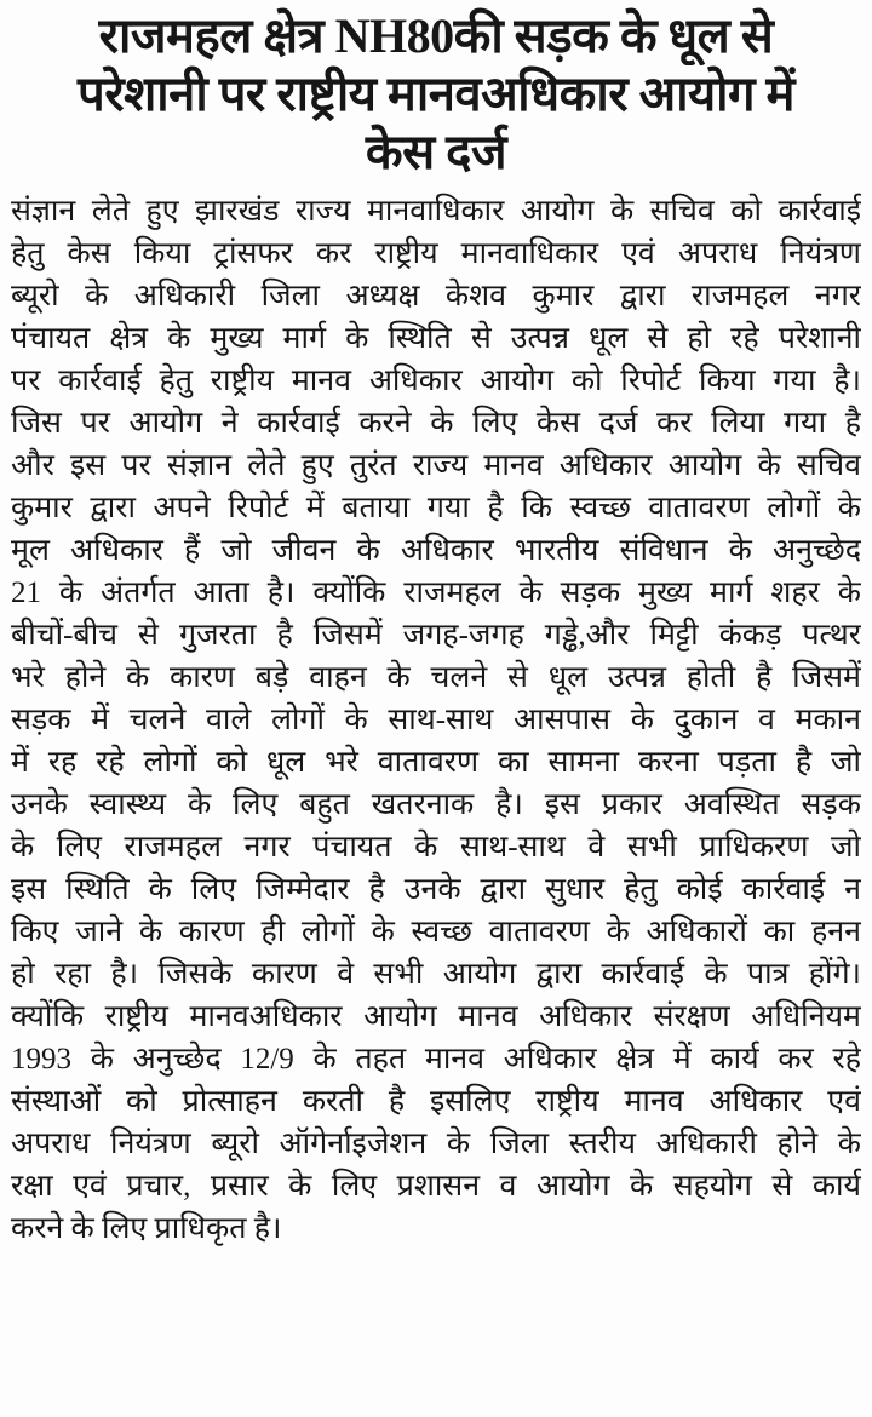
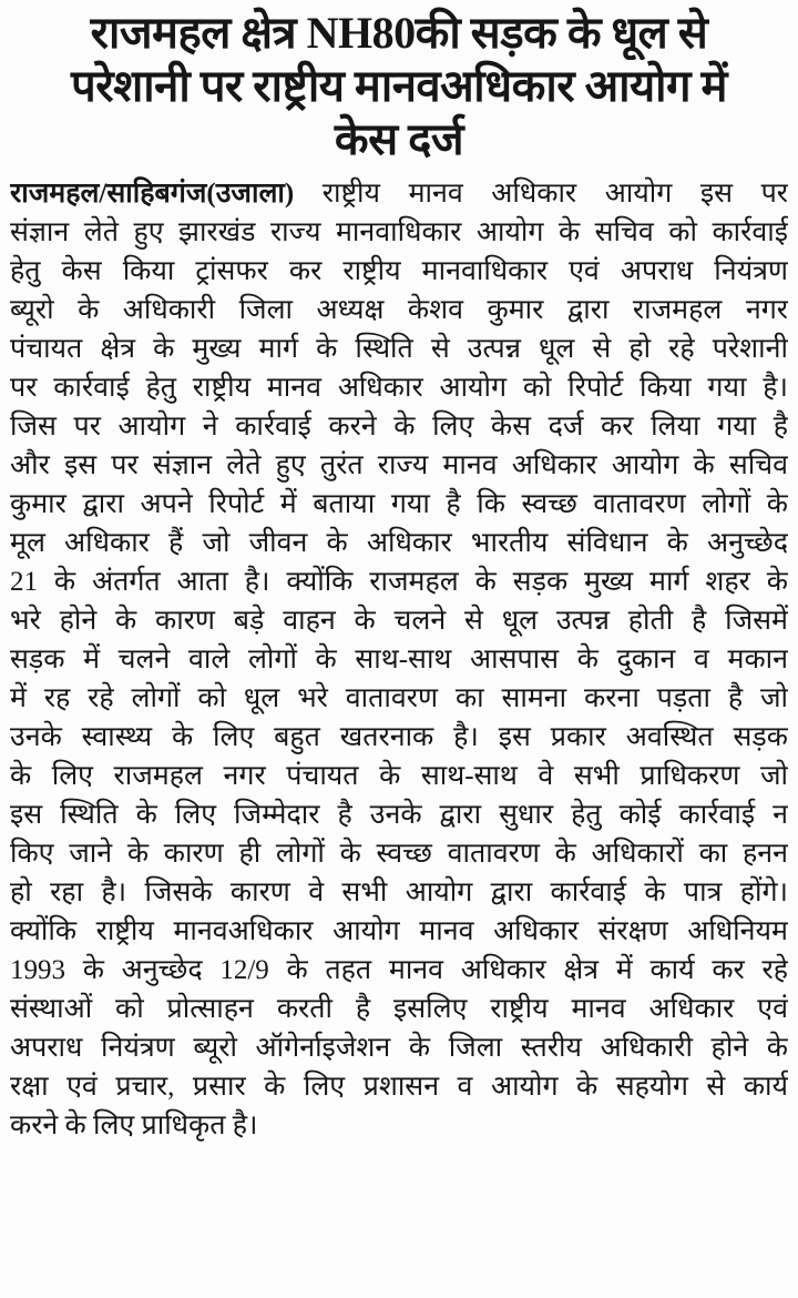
  राजमहल क्षेत्र NH80की सड़क के धूल से
  परेशानी पर राष्ट्रीय मानवअधिकार आयोग में
  केस दर्ज
+ राजमहल/साहिबगंज(उजाला) राष्ट्रीय मानव अधिकार आयोग इस पर
  संज्ञान लेते हुए झारखंड राज्य मानवाधिकार आयोग के सचिव को कार्रवाई
  हेतु केस किया ट्रांसफर कर राष्ट्रीय मानवाधिकार एवं अपराध नियंत्रण
  ब्यूरो के अधिकारी जिला अध्यक्ष केशव कुमार द्वारा राजमहल नगर
  पंचायत क्षेत्र के मुख्य मार्ग के स्थिति से उत्पन्न धूल से हो रहे परेशानी
  पर कार्रवाई हेतु राष्ट्रीय मानव अधिकार आयोग को रिपोर्ट किया गया है।
  जिस पर आयोग ने कार्रवाई करने के लिए केस दर्ज कर लिया गया है
  और इस पर संज्ञान लेते हुए तुरंत राज्य मानव अधिकार आयोग के सचिव
  कुमार द्वारा अपने रिपोर्ट में बताया गया है कि स्वच्छ वातावरण लोगों के
  मूल अधिकार हैं जो जीवन के अधिकार भारतीय संविधान के अनुच्छेद
  21 के अंतर्गत आता है। क्योंकि राजमहल के सड़क मुख्य मार्ग शहर के
- बीचों-बीच से गुजरता है जिसमें जगह-जगह गड्ढे,और मिट्टी कंकड़ पत्थर
  भरे होने के कारण बड़े वाहन के चलने से धूल उत्पन्न होती है जिसमें
  सड़क में चलने वाले लोगों के साथ-साथ आसपास के दुकान व मकान
  में रह रहे लोगों को धूल भरे वातावरण का सामना करना पड़ता है जो
  उनके स्वास्थ्य के लिए बहुत खतरनाक है। इस प्रकार अवस्थित सड़क
  के लिए राजमहल नगर पंचायत के साथ-साथ वे सभी प्राधिकरण जो
  इस स्थिति के लिए जिम्मेदार है उनके द्वारा सुधार हेतु कोई कार्रवाई न
  किए जाने के कारण ही लोगों के स्वच्छ वातावरण के अधिकारों का हनन
  हो रहा है। जिसके कारण वे सभी आयोग द्वारा कार्रवाई के पात्र होंगे।
  क्योंकि राष्ट्रीय मानवअधिकार आयोग मानव अधिकार संरक्षण अधिनियम
  1993 के अनुच्छेद 12/9 के तहत मानव अधिकार क्षेत्र में कार्य कर रहे
  संस्थाओं को प्रोत्साहन करती है इसलिए राष्ट्रीय मानव अधिकार एवं
  अपराध नियंत्रण ब्यूरो ऑगेर्नाइजेशन के जिला स्तरीय अधिकारी होने के
  रक्षा एवं प्रचार, प्रसार के लिए प्रशासन व आयोग के सहयोग से कार्य
  करने के लिए प्राधिकृत है।
